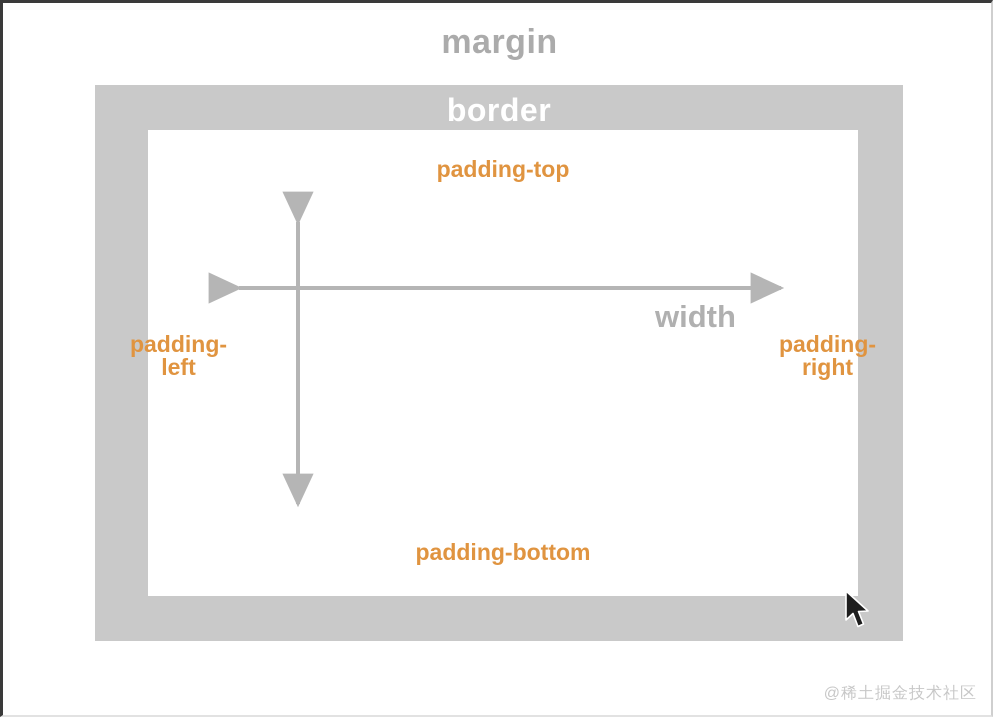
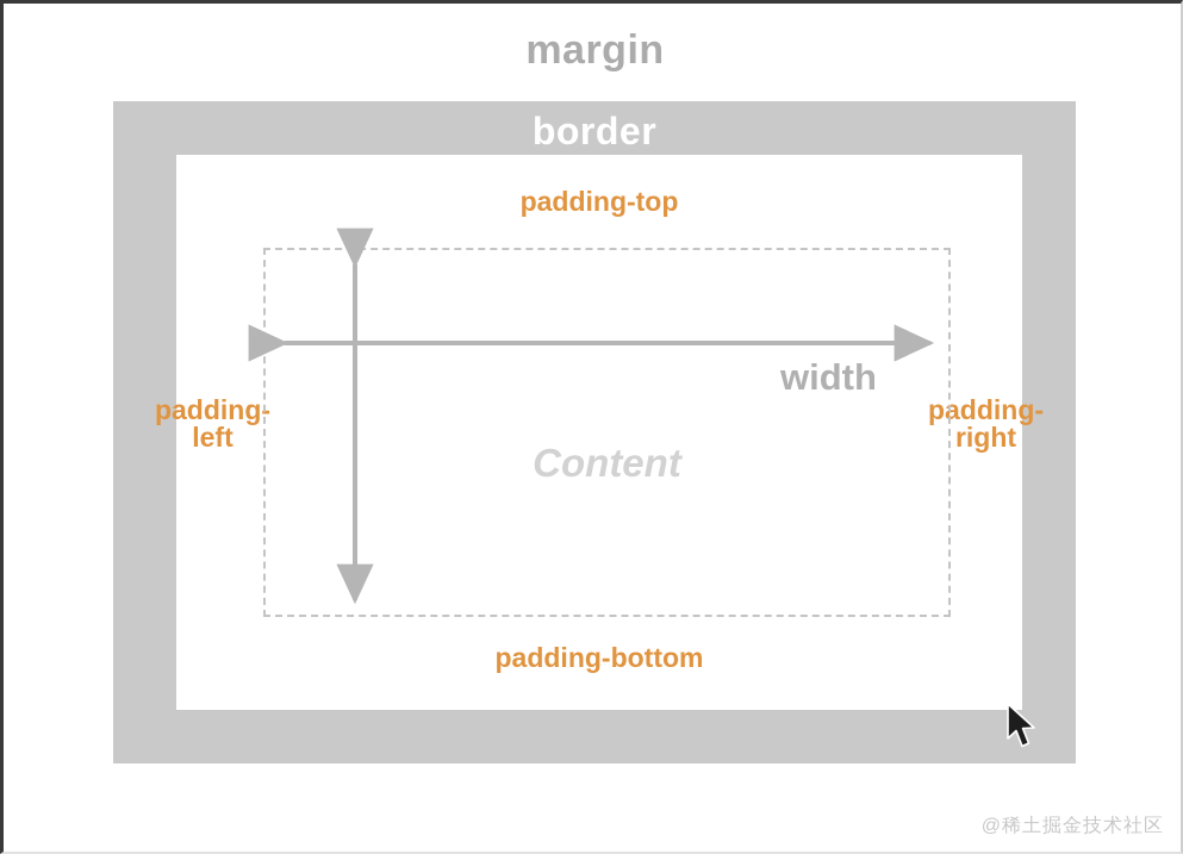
  margin
  border
  padding-top
  padding-bottom
  padding-
  left
  padding-
  right
+ Content
  width
  @稀土掘金技术社区
